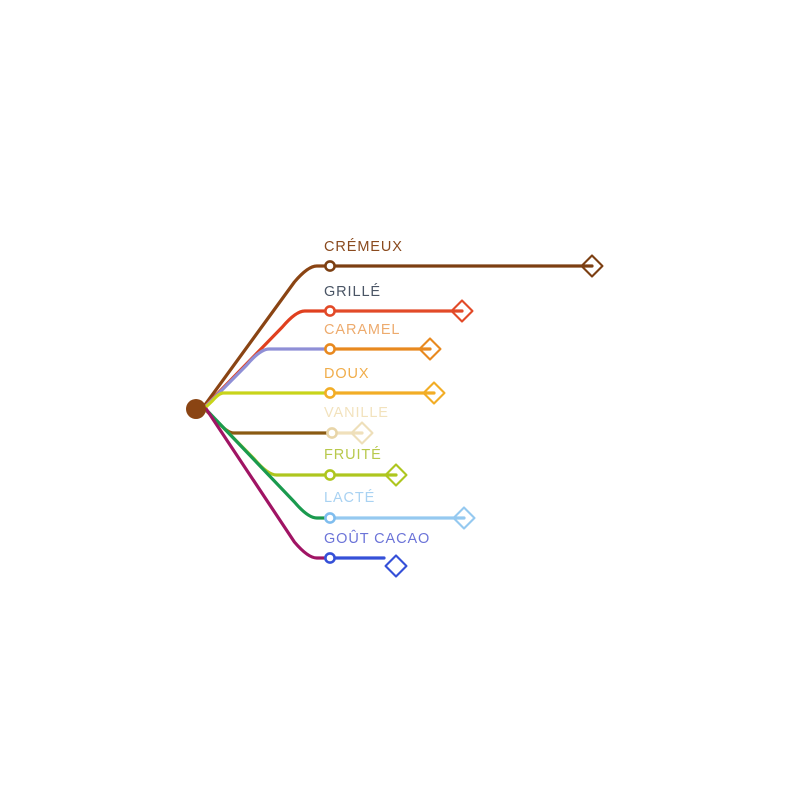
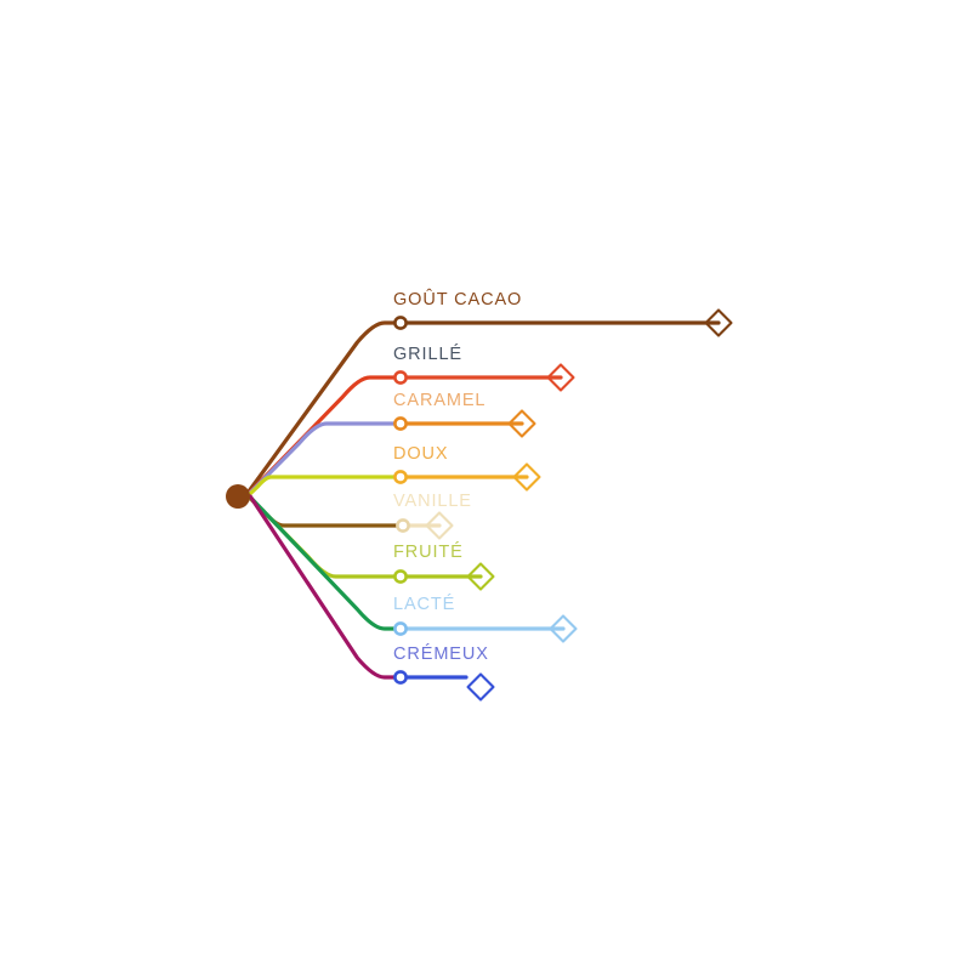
- CRÉMEUX
+ GOÛT CACAO
  GRILLÉ
  CARAMEL
  DOUX
  VANILLE
  FRUITÉ
  LACTÉ
- GOÛT CACAO
+ CRÉMEUX
